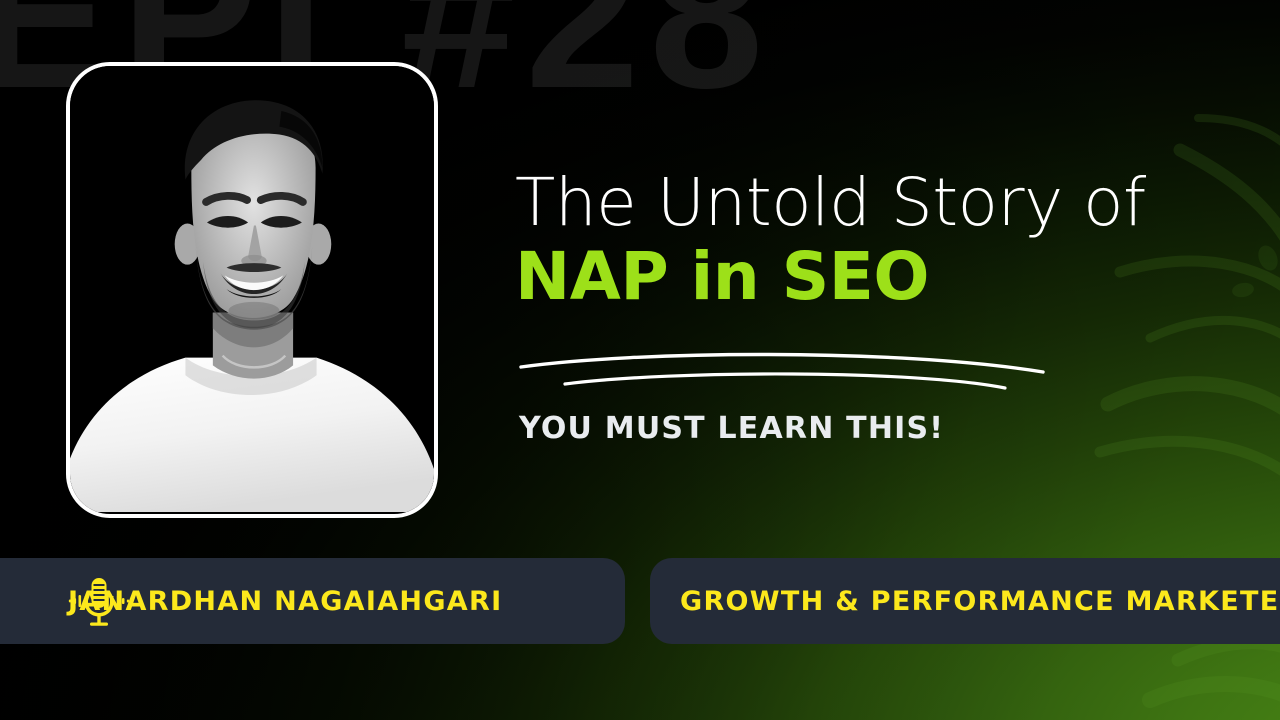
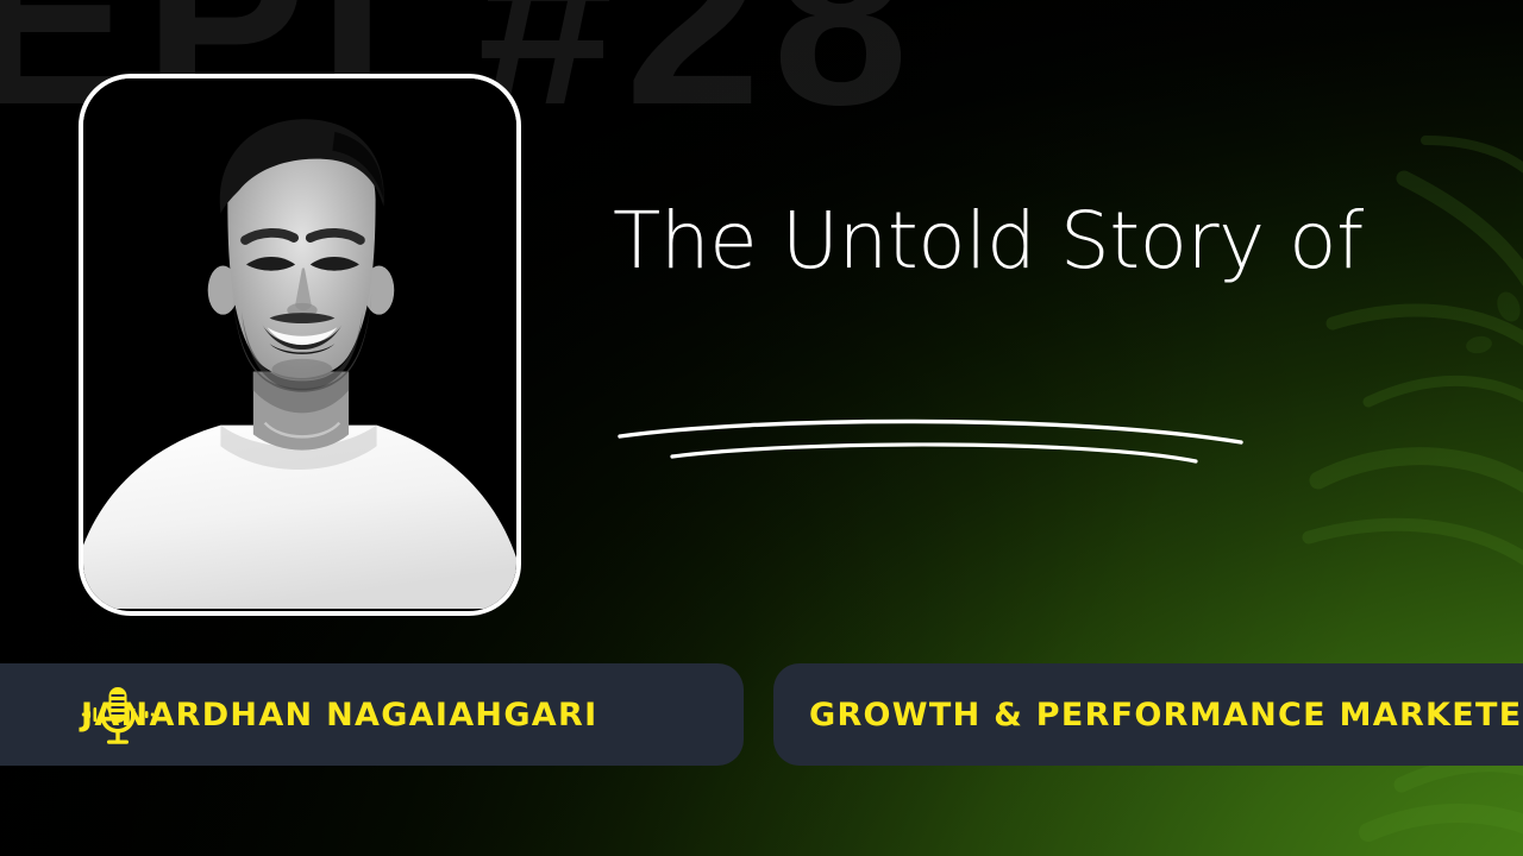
  EPI #28
  The Untold Story of
- NAP in SEO
- YOU MUST LEARN THIS!
  AARDHAN NAGAIAHGARI
  GROWTH & PERFORMANCE MARKETE
